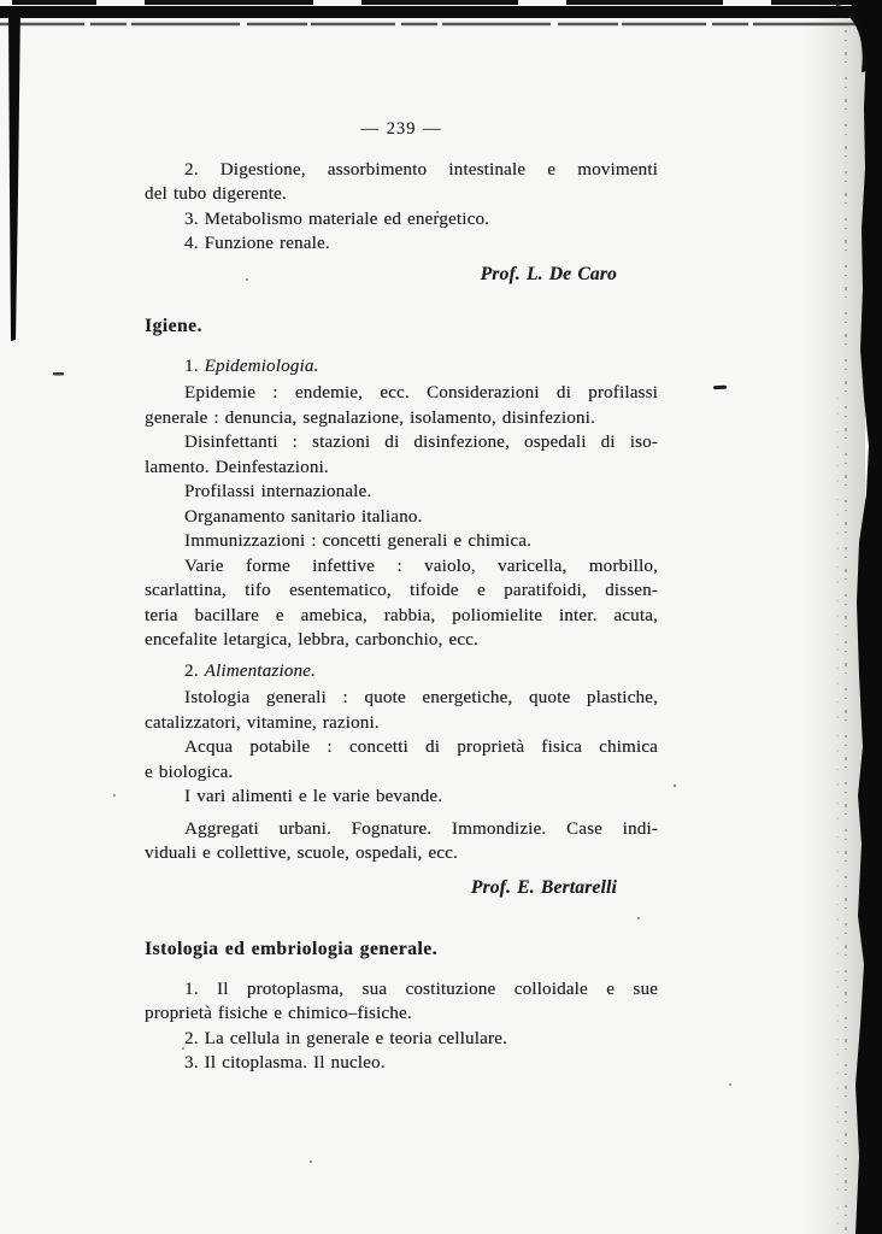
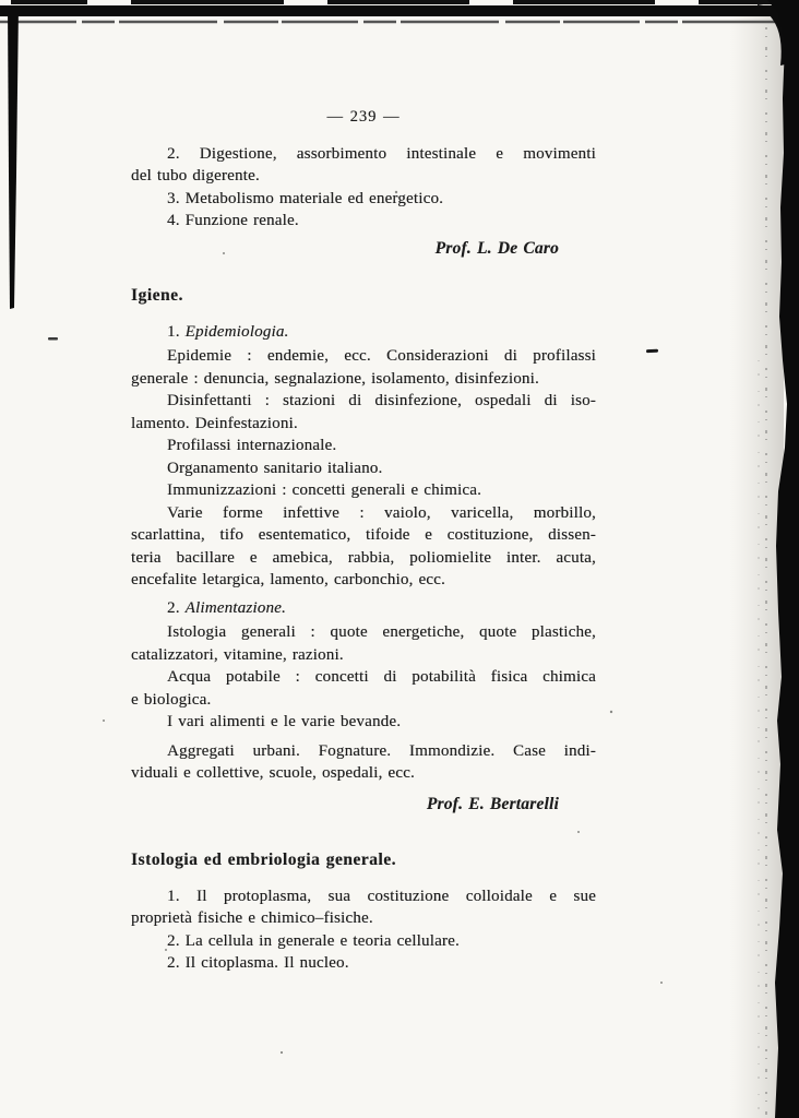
  — 239 —
  2. Digestione, assorbimento intestinale e movimenti
  del tubo digerente.
  3. Metabolismo materiale ed energetico.
  4. Funzione renale.
  Prof. L. De Caro
  Igiene.
  1. Epidemiologia.
  Epidemie : endemie, ecc. Considerazioni di profilassi
  generale : denuncia, segnalazione, isolamento, disinfezioni.
  Disinfettanti : stazioni di disinfezione, ospedali di iso-
  lamento. Deinfestazioni.
  Profilassi internazionale.
  Organamento sanitario italiano.
  Immunizzazioni : concetti generali e chimica.
  Varie forme infettive : vaiolo, varicella, morbillo,
- scarlattina, tifo esentematico, tifoide e paratifoidi, dissen-
+ scarlattina, tifo esentematico, tifoide e costituzione, dissen-
  teria bacillare e amebica, rabbia, poliomielite inter. acuta,
- encefalite letargica, lebbra, carbonchio, ecc.
+ encefalite letargica, lamento, carbonchio, ecc.
  2. Alimentazione.
  Istologia generali : quote energetiche, quote plastiche,
  catalizzatori, vitamine, razioni.
- Acqua potabile : concetti di proprietà fisica chimica
+ Acqua potabile : concetti di potabilità fisica chimica
  e biologica.
  I vari alimenti e le varie bevande.
  Aggregati urbani. Fognature. Immondizie. Case indi-
  viduali e collettive, scuole, ospedali, ecc.
  Prof. E. Bertarelli
  Istologia ed embriologia generale.
  1. Il protoplasma, sua costituzione colloidale e sue
  proprietà fisiche e chimico–fisiche.
  2. La cellula in generale e teoria cellulare.
- 3. Il citoplasma. Il nucleo.
+ 2. Il citoplasma. Il nucleo.
